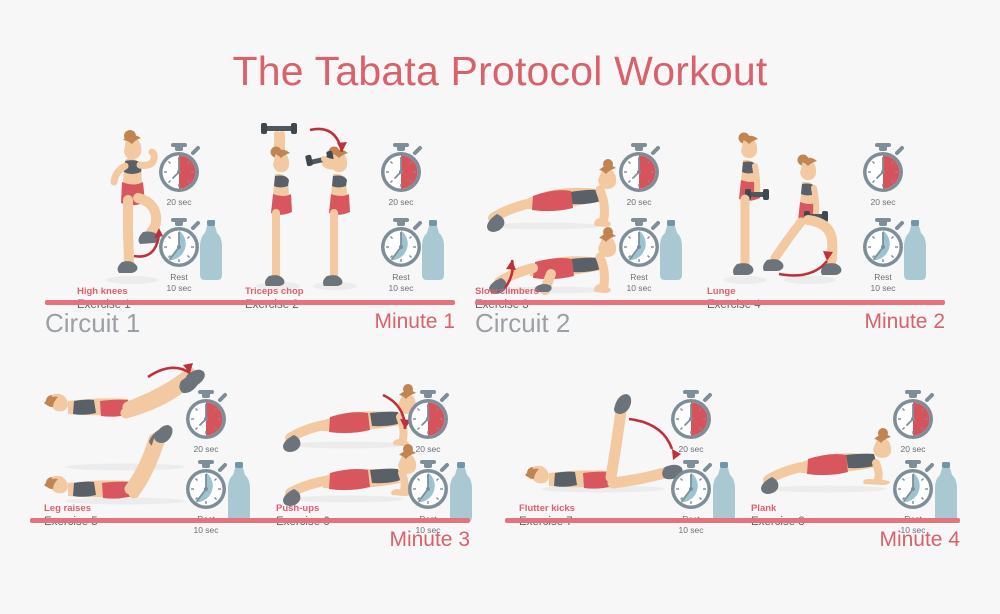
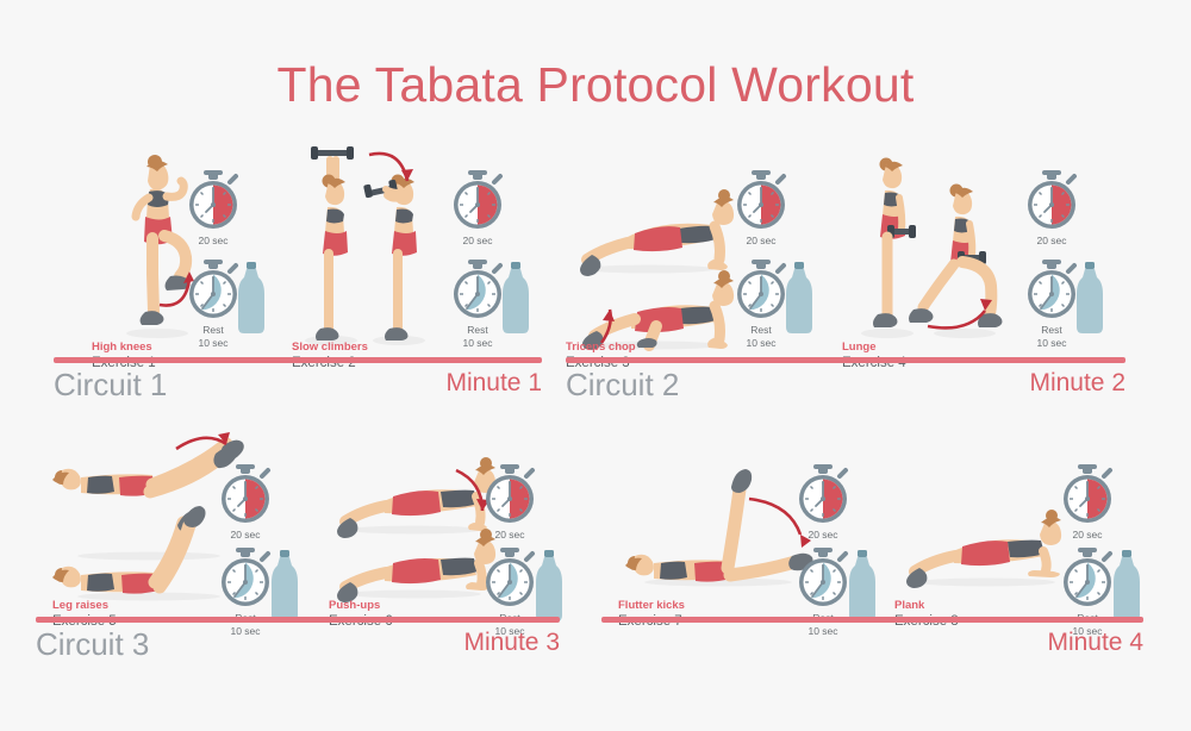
  The Tabata Protocol Workout
  High knees
- Triceps chop
+ Slow climbers
  20 sec
  Rest
  10 sec
  20 sec
  Rest
  10 sec
  Circuit 1
  Minute 1
- Slow climbers
+ Triceps chop
  Lunge
  20 sec
  Rest
  10 sec
  20 sec
  Rest
  10 sec
  Circuit 2
  Minute 2
  Leg raises
  Push-ups
  20 sec
  10 sec
  20 sec
  10 sec
+ Circuit 3
  Minute 3
  Flutter kicks
  Plank
  20 sec
  10 sec
  20 sec
  10 sec
  Minute 4
